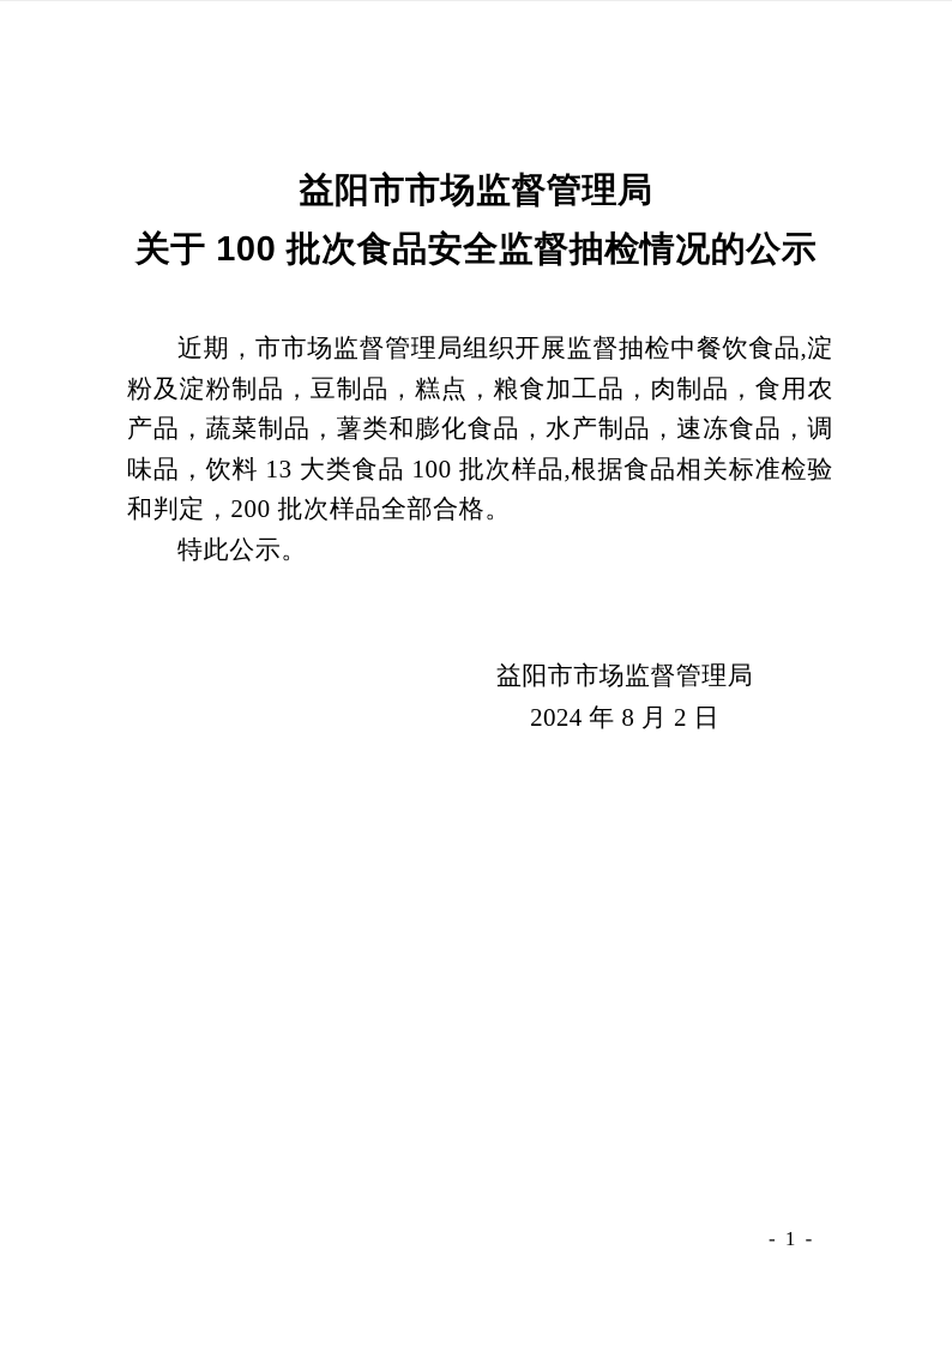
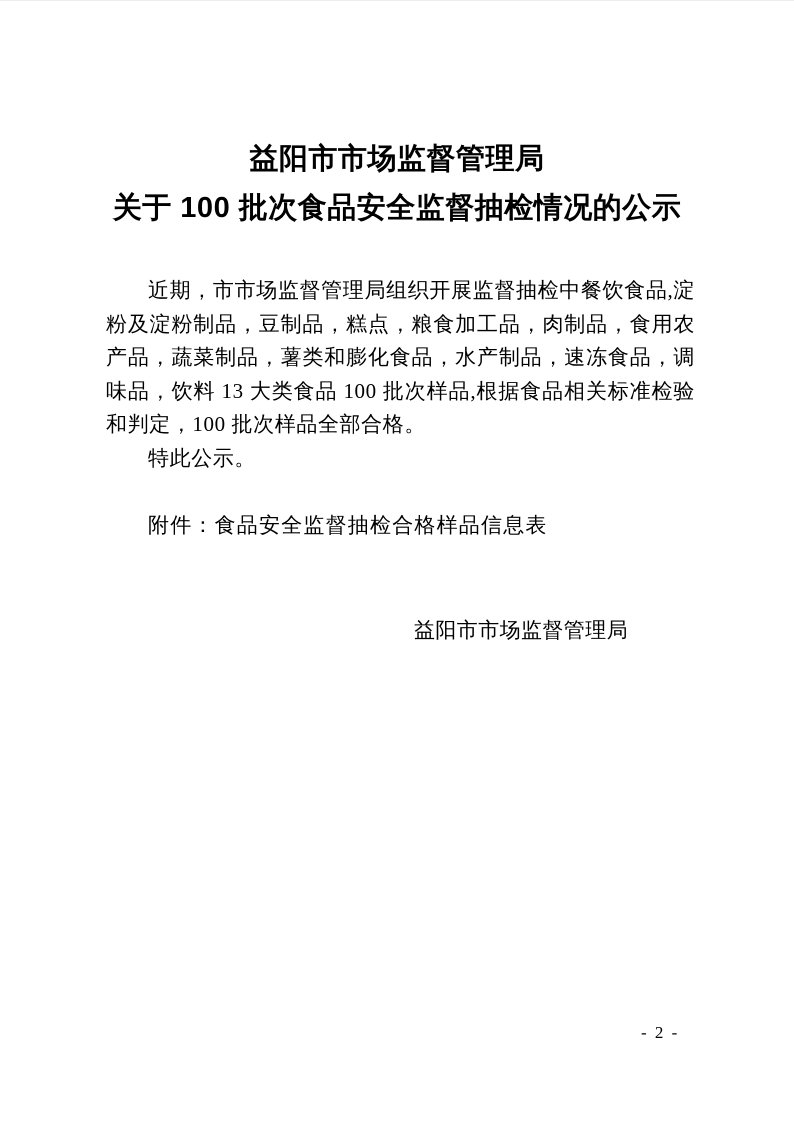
  益阳市市场监督管理局
  关于 100 批次食品安全监督抽检情况的公示
- 近期，市市场监督管理局组织开展监督抽检中餐饮食品,淀粉及淀粉制品，豆制品，糕点，粮食加工品，肉制品，食用农产品，蔬菜制品，薯类和膨化食品，水产制品，速冻食品，调味品，饮料 13 大类食品 100 批次样品,根据食品相关标准检验和判定，200 批次样品全部合格。
+ 近期，市市场监督管理局组织开展监督抽检中餐饮食品,淀粉及淀粉制品，豆制品，糕点，粮食加工品，肉制品，食用农产品，蔬菜制品，薯类和膨化食品，水产制品，速冻食品，调味品，饮料 13 大类食品 100 批次样品,根据食品相关标准检验和判定，100 批次样品全部合格。
  特此公示。
+ 附件：食品安全监督抽检合格样品信息表
  益阳市市场监督管理局
- 2024 年 8 月 2 日
- - 1 -
+ - 2 -
